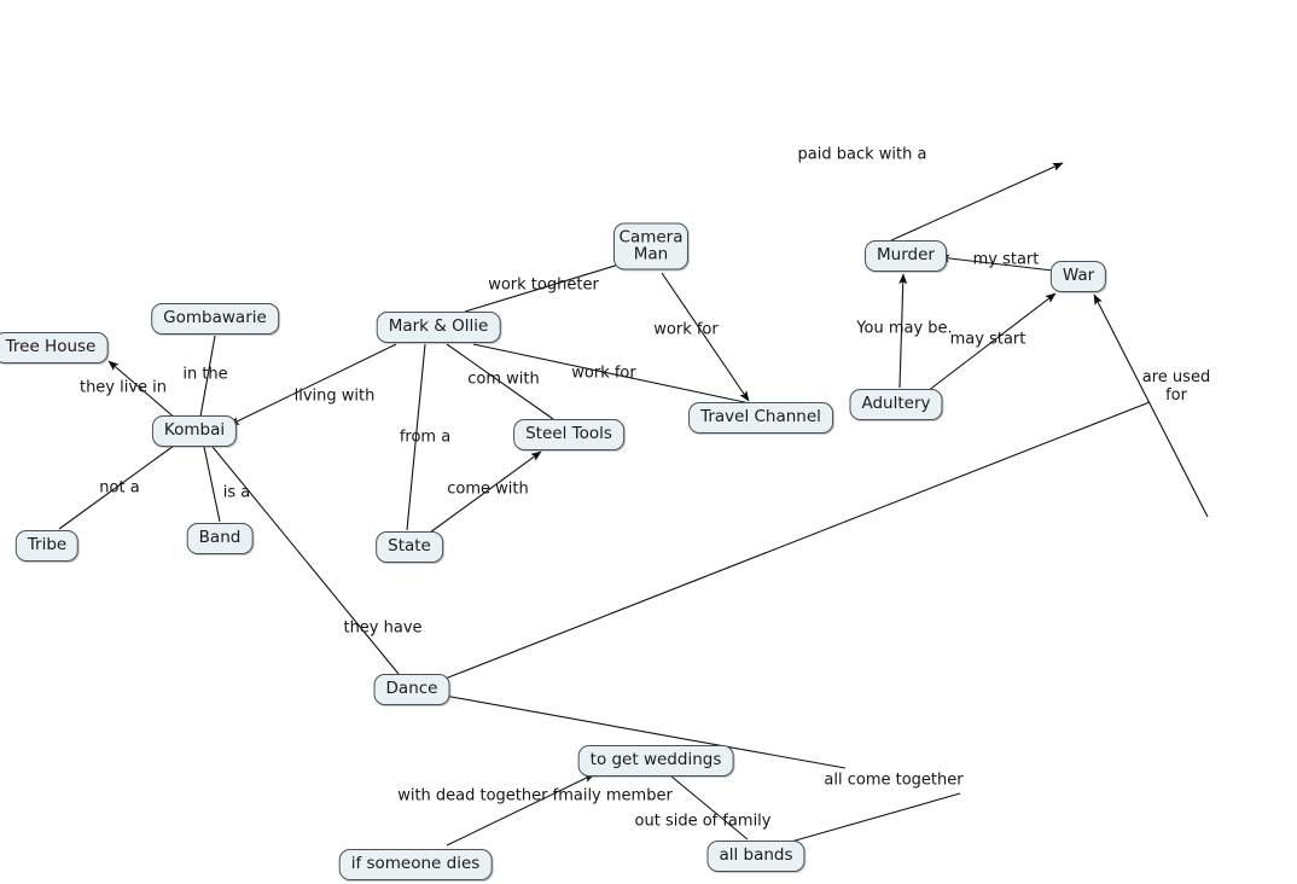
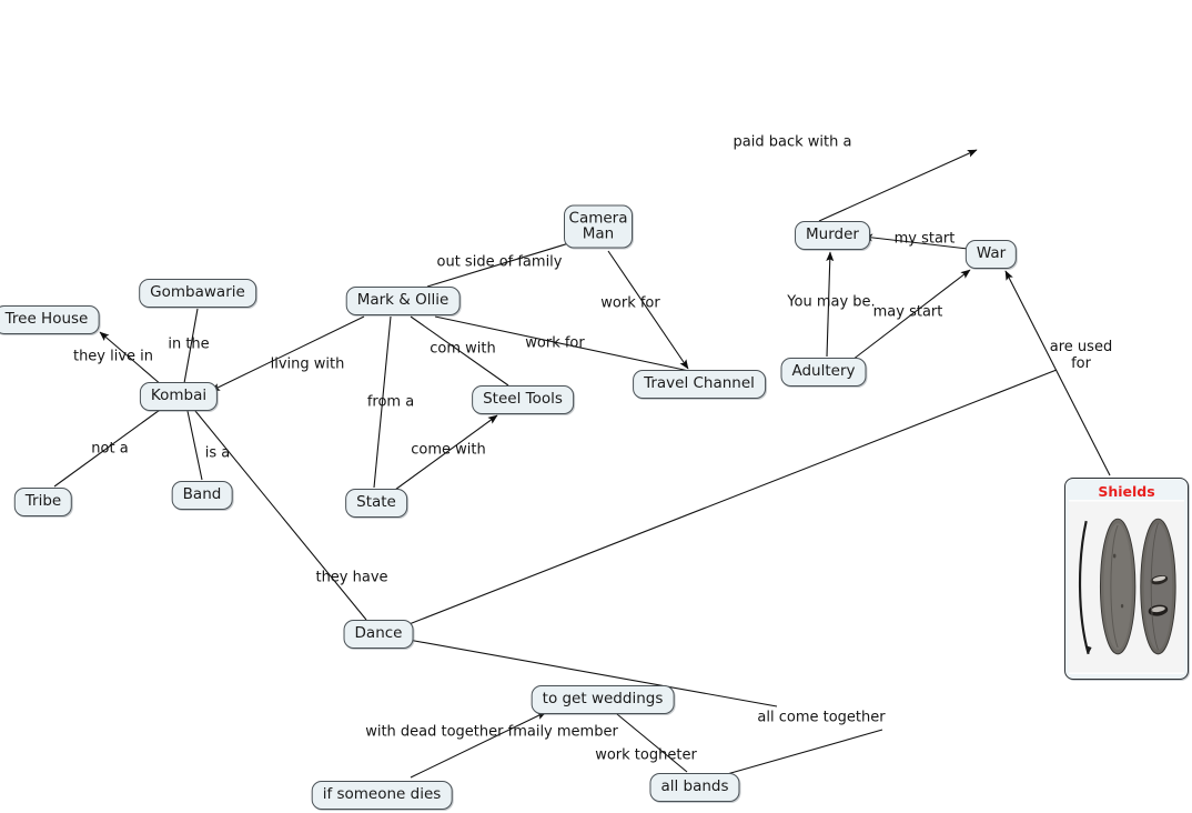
+ Shields
  Tree House
  Gombawarie
  Kombai
  Tribe
  Band
  Mark & Ollie
  Camera Man
  Travel Channel
  Steel Tools
  State
  Dance
  Murder
  War
  Adultery
  to get weddings
  if someone dies
  all bands
  they live in
  in the
  living with
  not a
  is a
  they have
- work togheter
+ out side of family
  work for
  work for
  com with
  from a
  come with
  paid back with a
  my start
  You may be.
  may start
  are used for
  with dead together fmaily member
- out side of family
+ work togheter
  all come together
